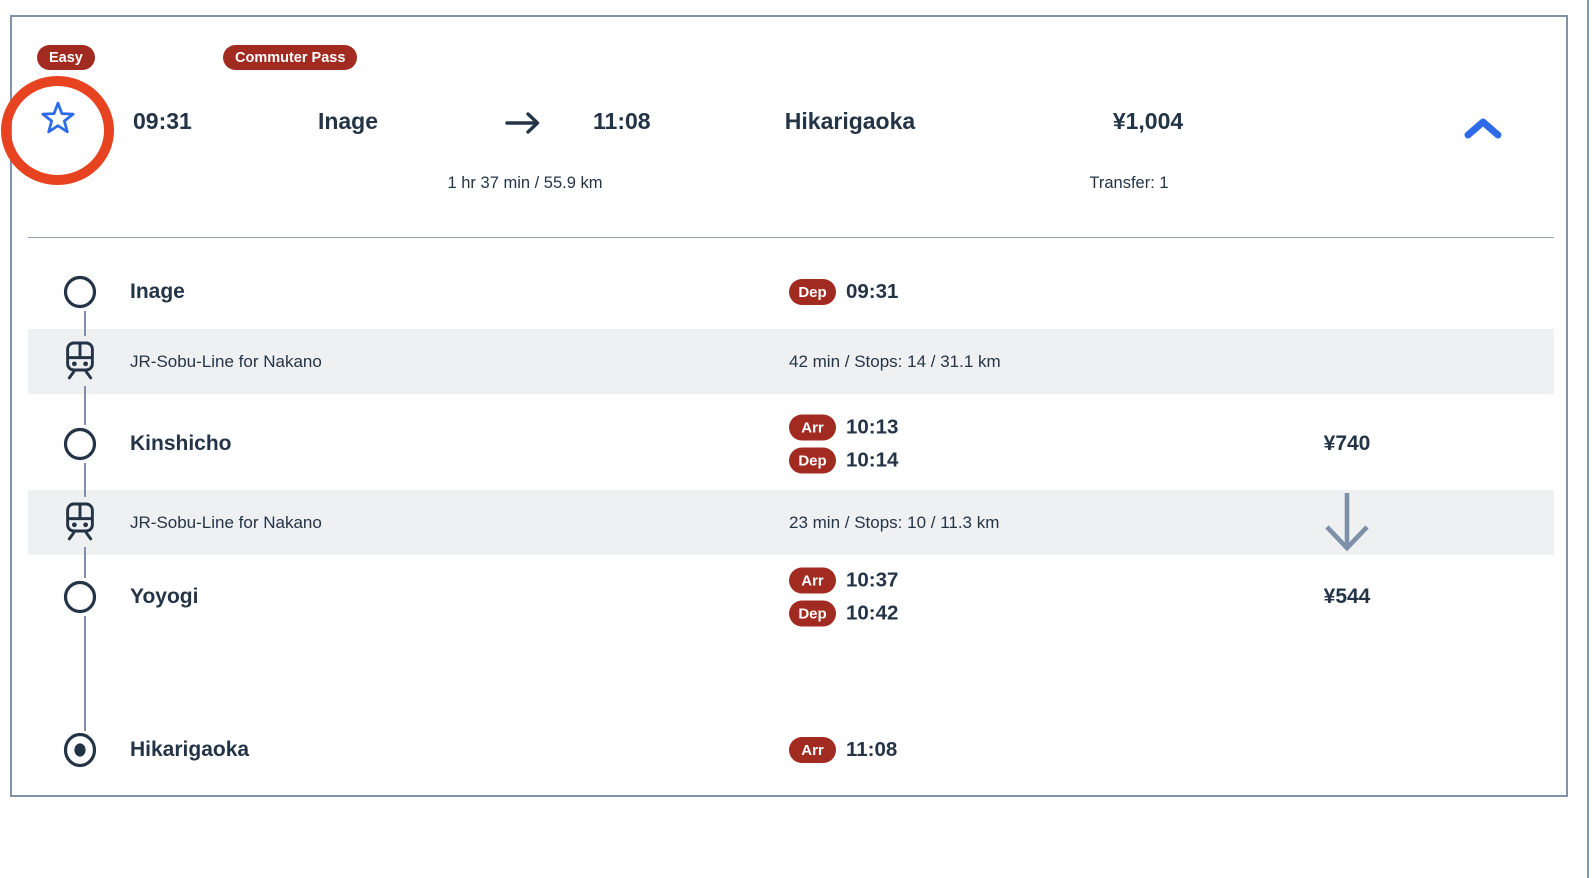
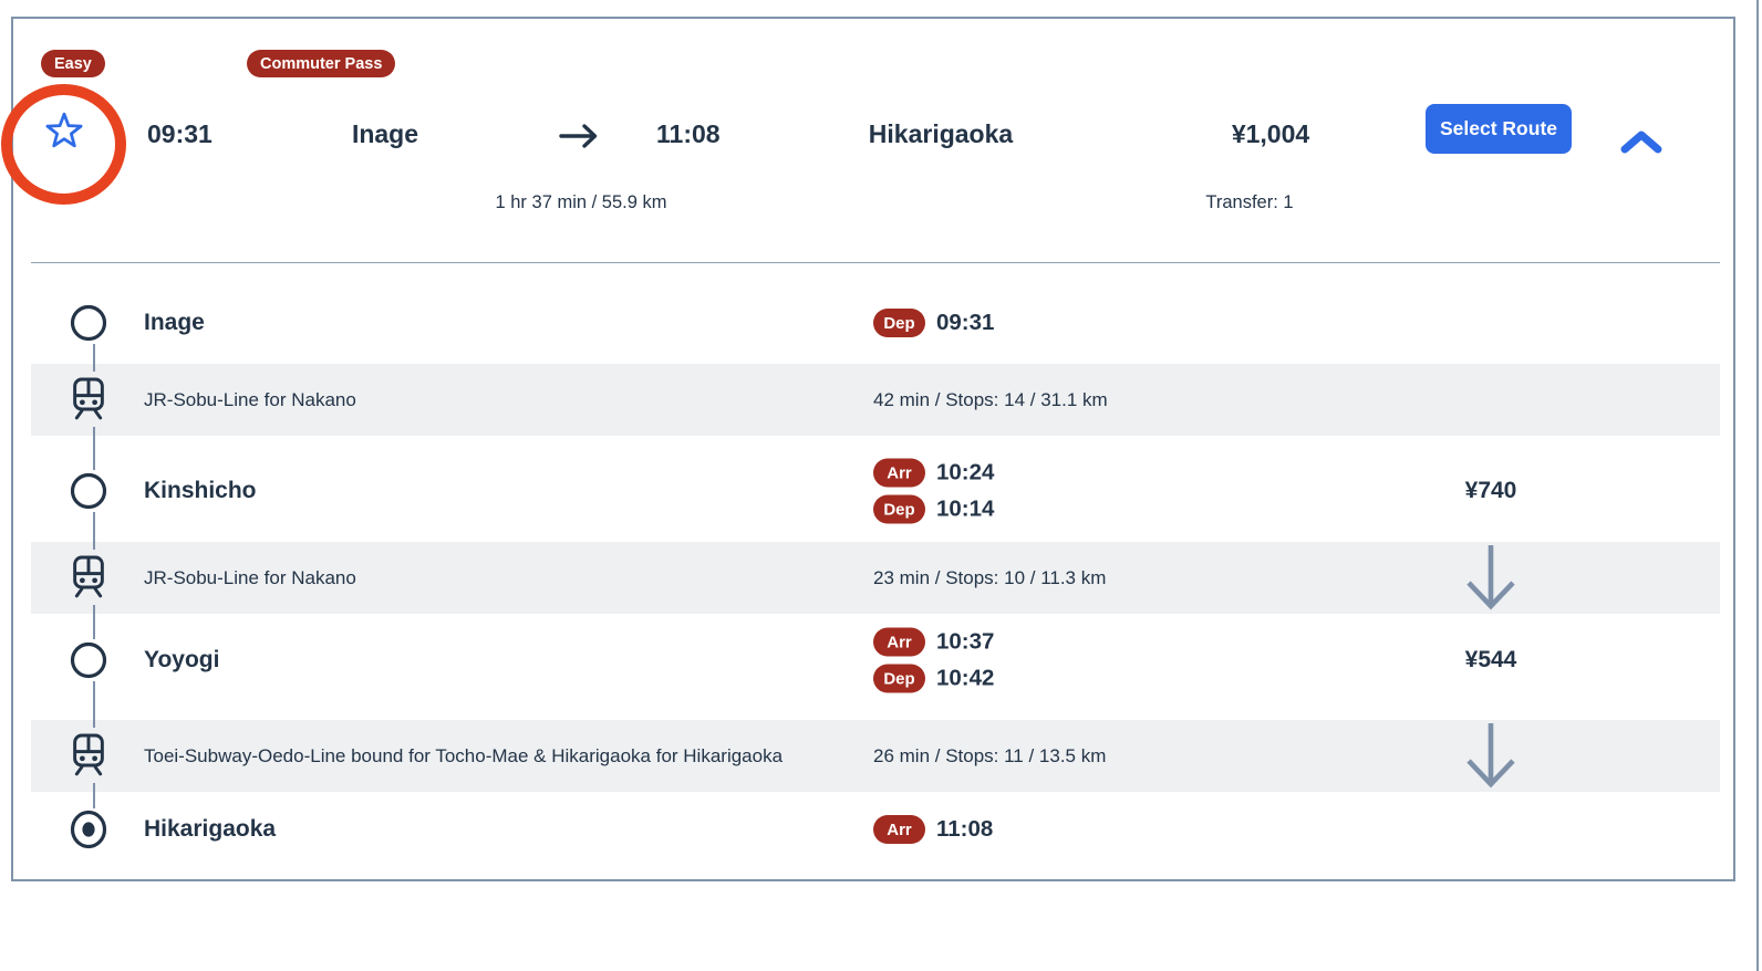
  Easy
  Commuter Pass
  09:31
  Inage
  11:08
  Hikarigaoka
  ¥1,004
+ Select Route
  1 hr 37 min / 55.9 km
  Transfer: 1
  Inage
  Dep
  09:31
  JR-Sobu-Line for Nakano
  42 min / Stops: 14 / 31.1 km
  Kinshicho
  Arr
- 10:13
+ 10:24
  Dep
  10:14
  ¥740
  JR-Sobu-Line for Nakano
  23 min / Stops: 10 / 11.3 km
  Yoyogi
  Arr
  10:37
  Dep
  10:42
  ¥544
+ Toei-Subway-Oedo-Line bound for Tocho-Mae & Hikarigaoka for Hikarigaoka
+ 26 min / Stops: 11 / 13.5 km
  Hikarigaoka
  Arr
  11:08
